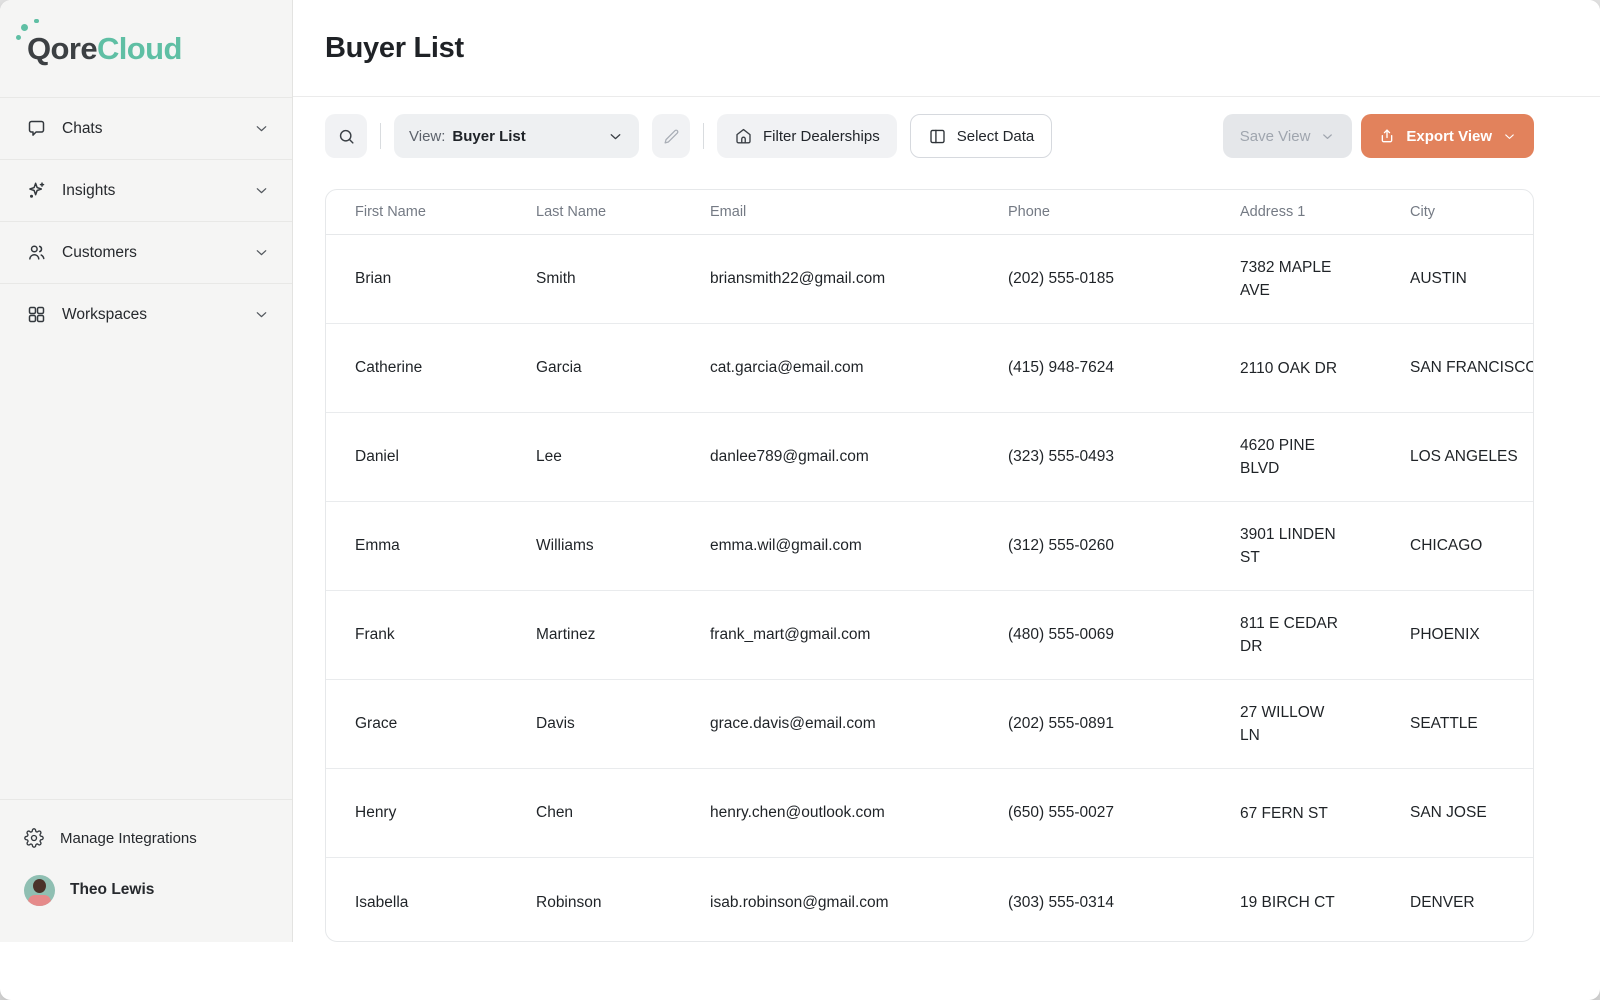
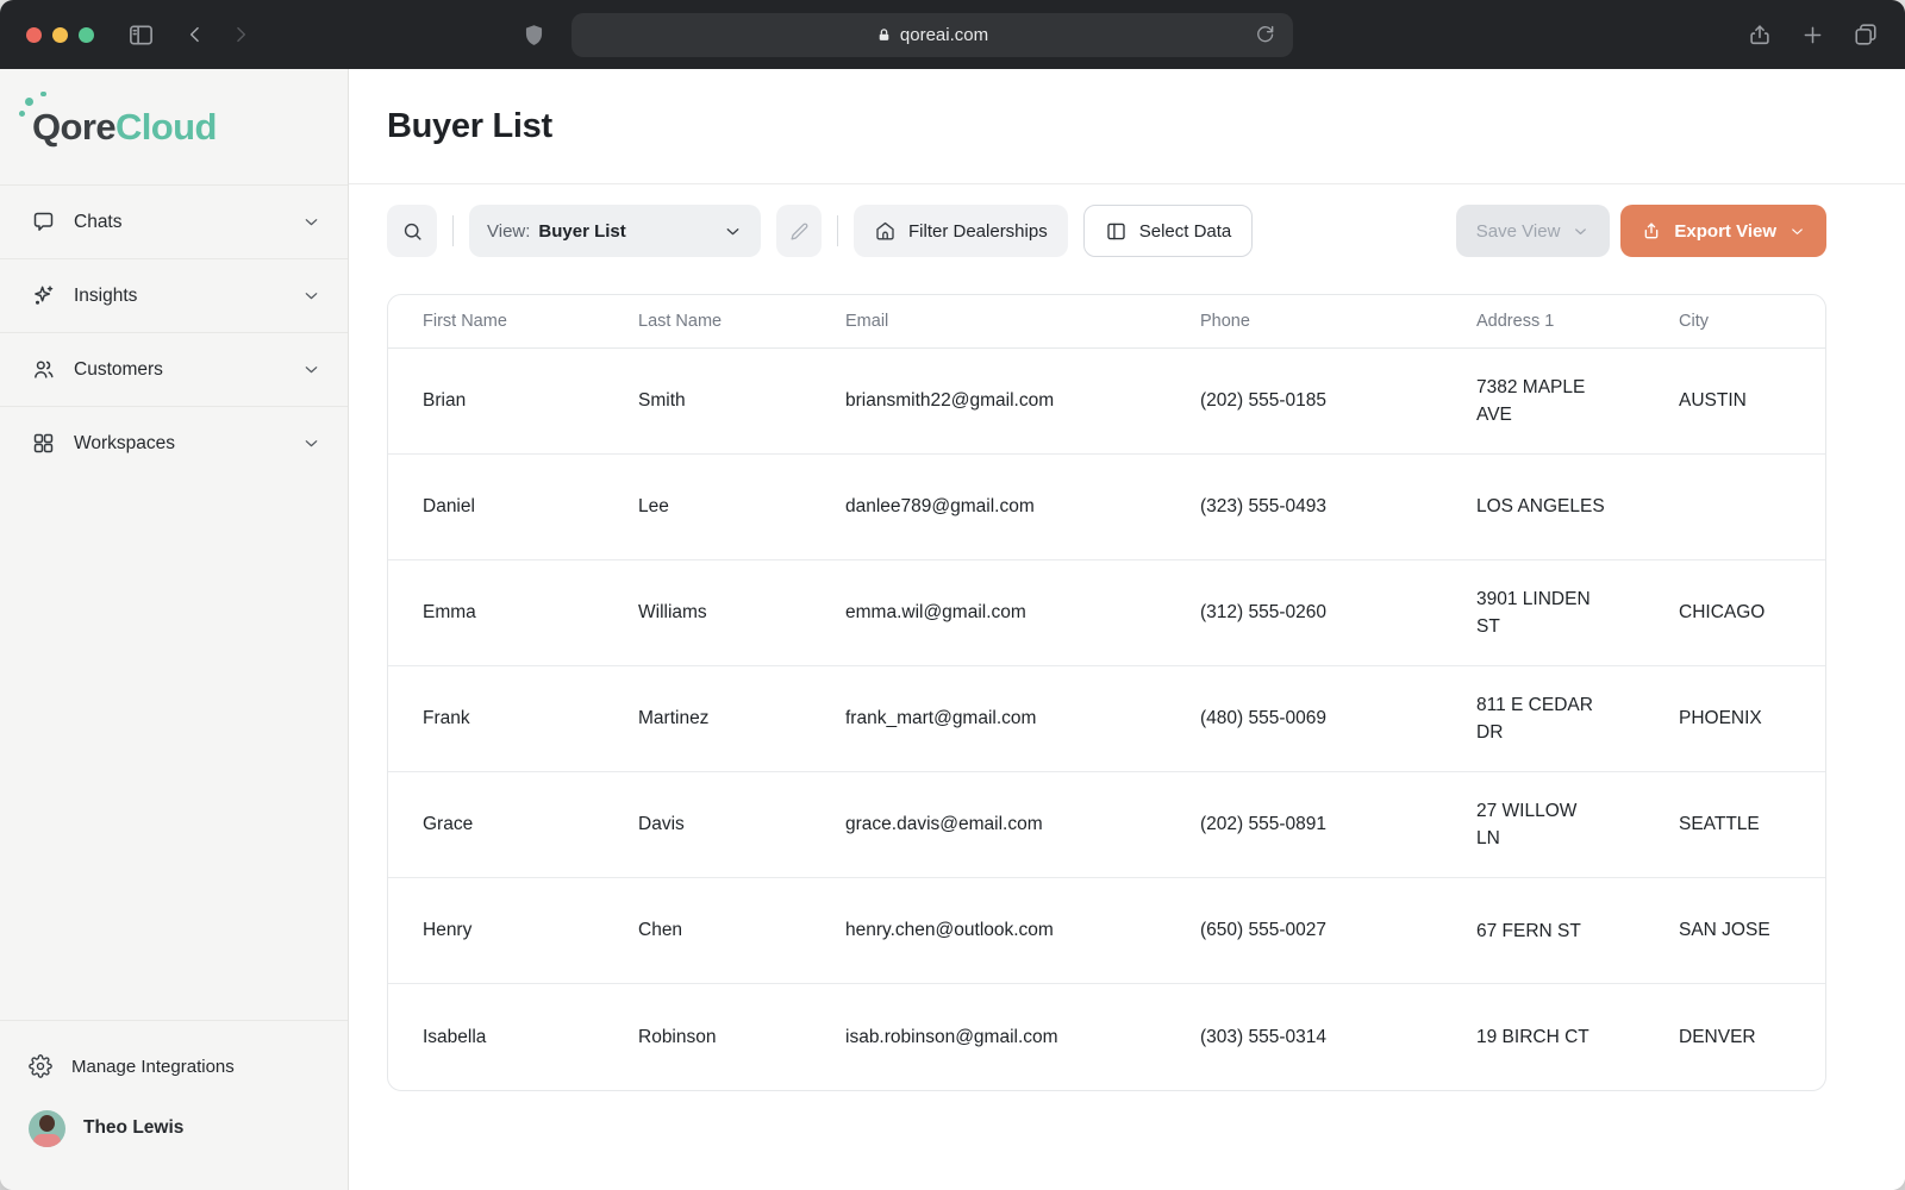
+ qoreai.com
  QoreCloud
  Chats
  Insights
  Customers
  Workspaces
  Manage Integrations
  Theo Lewis
  Buyer List
  View:
  Buyer List
  Filter Dealerships
  Select Data
  Save View
  Export View
  First Name
  Last Name
  Email
  Phone
  Address 1
  City
  Brian
  Smith
  briansmith22@gmail.com
  (202) 555-0185
  7382 MAPLE AVE
  AUSTIN
- Catherine
- Garcia
- cat.garcia@email.com
- (415) 948-7624
- 2110 OAK DR
- SAN FRANCISCO
  Daniel
  Lee
  danlee789@gmail.com
  (323) 555-0493
- 4620 PINE BLVD
  LOS ANGELES
  Emma
  Williams
  emma.wil@gmail.com
  (312) 555-0260
  3901 LINDEN ST
  CHICAGO
  Frank
  Martinez
  frank_mart@gmail.com
  (480) 555-0069
  811 E CEDAR DR
  PHOENIX
  Grace
  Davis
  grace.davis@email.com
  (202) 555-0891
  27 WILLOW LN
  SEATTLE
  Henry
  Chen
  henry.chen@outlook.com
  (650) 555-0027
  67 FERN ST
  SAN JOSE
  Isabella
  Robinson
  isab.robinson@gmail.com
  (303) 555-0314
  19 BIRCH CT
  DENVER
